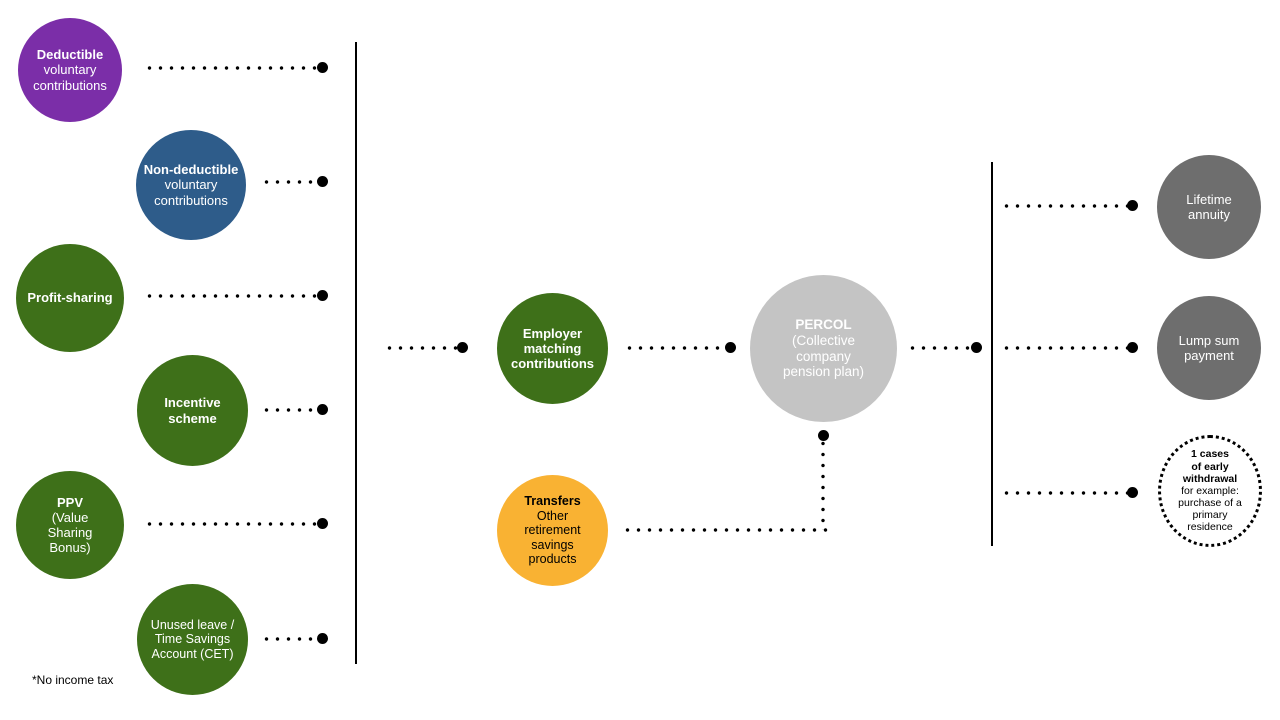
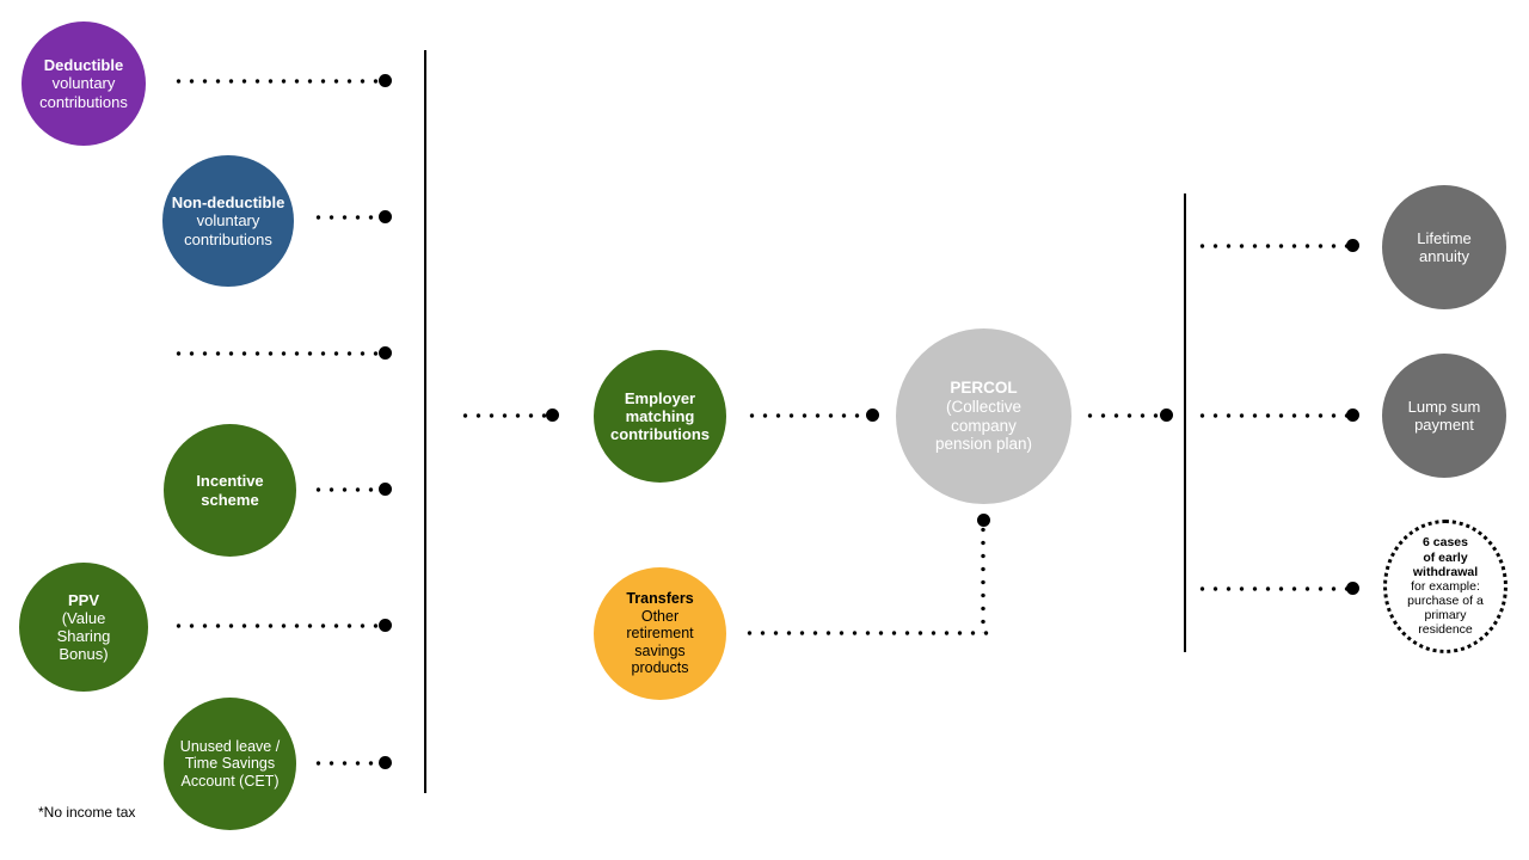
  Deductible
  voluntary
  contributions
  Non-deductible
  voluntary
  contributions
- Profit-sharing
  Incentive
  scheme
  PPV
  (Value
  Sharing
  Bonus)
  Unused leave /
  Time Savings
  Account (CET)
  Employer
  matching
  contributions
  PERCOL
  (Collective
  company
  pension plan)
  Transfers
  Other
  retirement
  savings
  products
  Lifetime
  annuity
  Lump sum
  payment
- 1 cases
+ 6 cases
  of early
  withdrawal
  for example:
  purchase of a
  primary
  residence
  *No income tax
